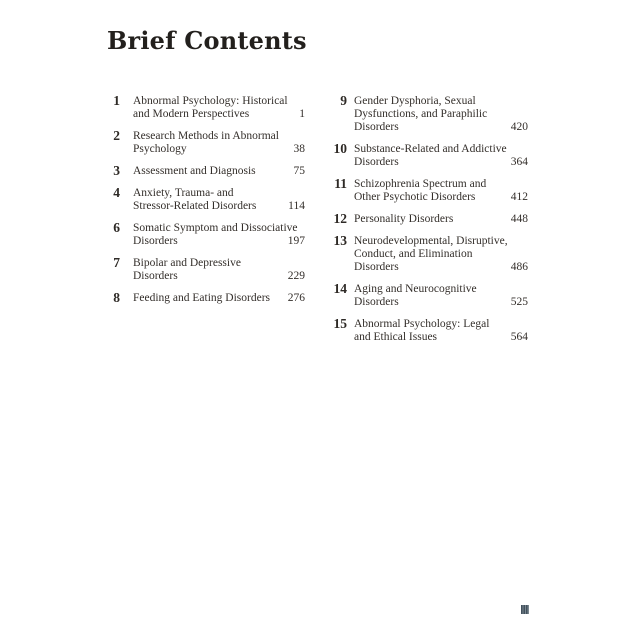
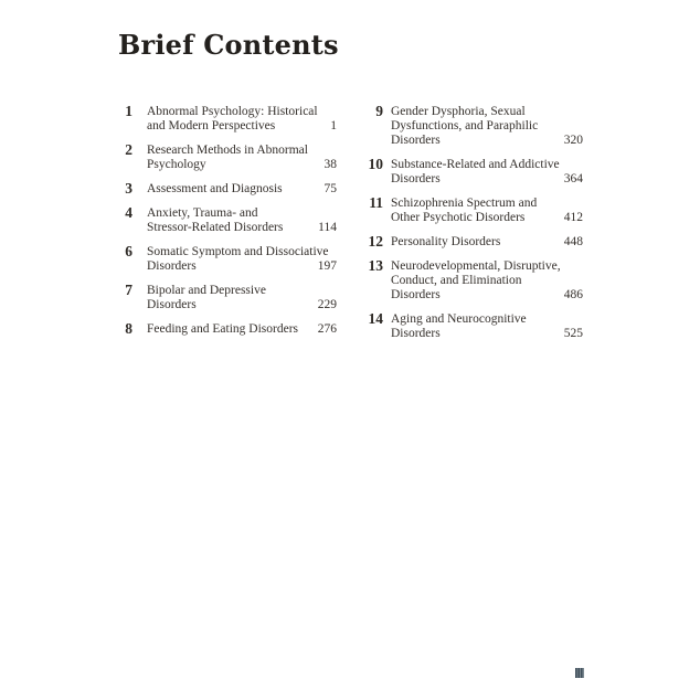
  Brief Contents
  1
  Abnormal Psychology: Historical
  and Modern Perspectives
  1
  2
  Research Methods in Abnormal
  Psychology
  38
  3
  Assessment and Diagnosis
  75
  4
  Anxiety, Trauma- and
  Stressor-Related Disorders
  114
  6
  Somatic Symptom and Dissociative
  Disorders
  197
  7
  Bipolar and Depressive
  Disorders
  229
  8
  Feeding and Eating Disorders
  276
  9
  Gender Dysphoria, Sexual
  Dysfunctions, and Paraphilic
  Disorders
- 420
+ 320
  10
  Substance-Related and Addictive
  Disorders
  364
  11
  Schizophrenia Spectrum and
  Other Psychotic Disorders
  412
  12
  Personality Disorders
  448
  13
  Neurodevelopmental, Disruptive,
  Conduct, and Elimination
  Disorders
  486
  14
  Aging and Neurocognitive
  Disorders
  525
- 15
- Abnormal Psychology: Legal
- and Ethical Issues
- 564
